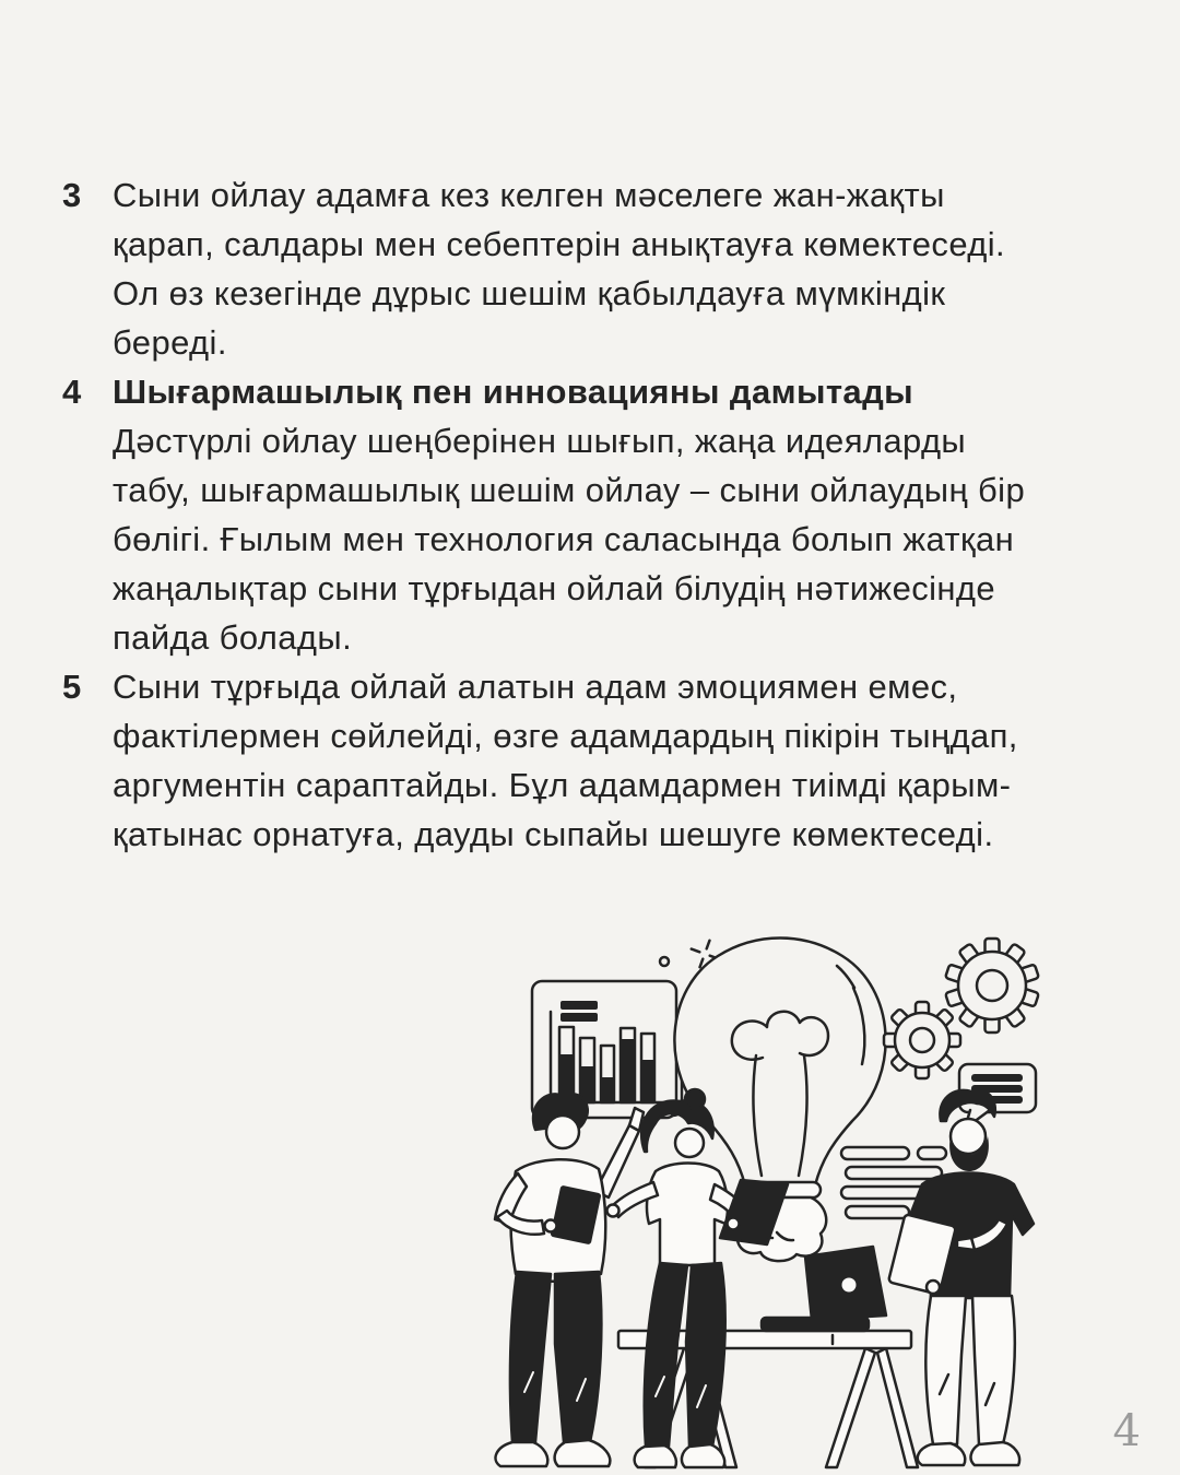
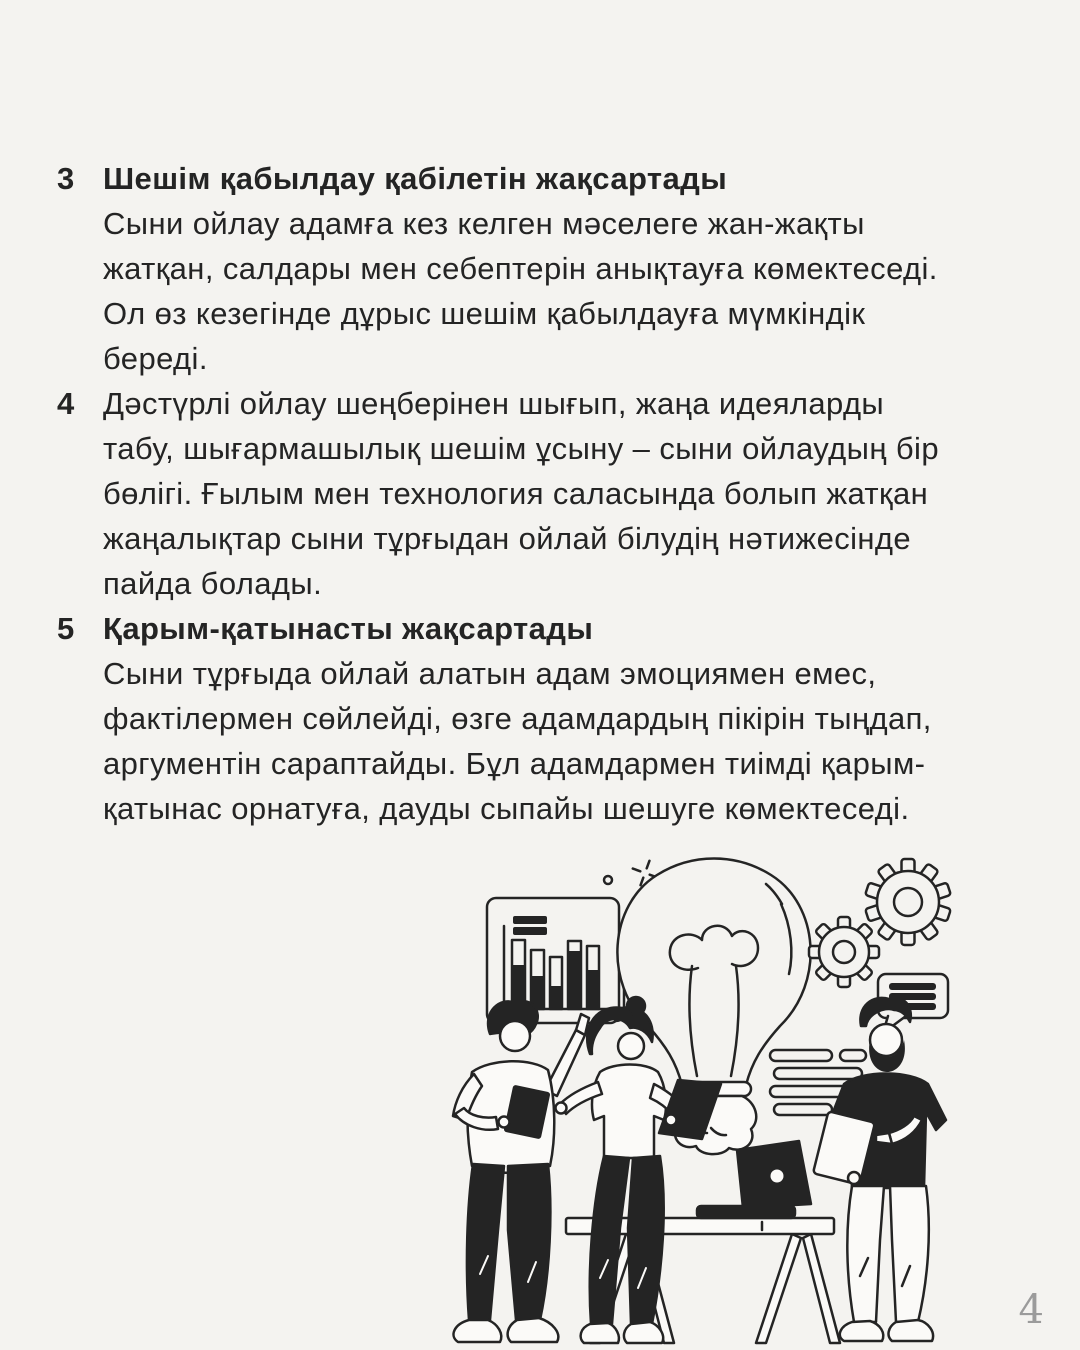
  3
+ Шешім қабылдау қабілетін жақсартады
- Сыни ойлау адамға кез келген мәселеге жан-жақты қарап, салдары мен себептерін анықтауға көмектеседі. Ол өз кезегінде дұрыс шешім қабылдауға мүмкіндік береді.
+ Сыни ойлау адамға кез келген мәселеге жан-жақты жатқан, салдары мен себептерін анықтауға көмектеседі. Ол өз кезегінде дұрыс шешім қабылдауға мүмкіндік береді.
  4
- Шығармашылық пен инновацияны дамытады
- Дәстүрлі ойлау шеңберінен шығып, жаңа идеяларды табу, шығармашылық шешім ойлау – сыни ойлаудың бір бөлігі. Ғылым мен технология саласында болып жатқан жаңалықтар сыни тұрғыдан ойлай білудің нәтижесінде пайда болады.
+ Дәстүрлі ойлау шеңберінен шығып, жаңа идеяларды табу, шығармашылық шешім ұсыну – сыни ойлаудың бір бөлігі. Ғылым мен технология саласында болып жатқан жаңалықтар сыни тұрғыдан ойлай білудің нәтижесінде пайда болады.
  5
+ Қарым-қатынасты жақсартады
  Сыни тұрғыда ойлай алатын адам эмоциямен емес, фактілермен сөйлейді, өзге адамдардың пікірін тыңдап, аргументін сараптайды. Бұл адамдармен тиімді қарым-қатынас орнатуға, дауды сыпайы шешуге көмектеседі.
  4
